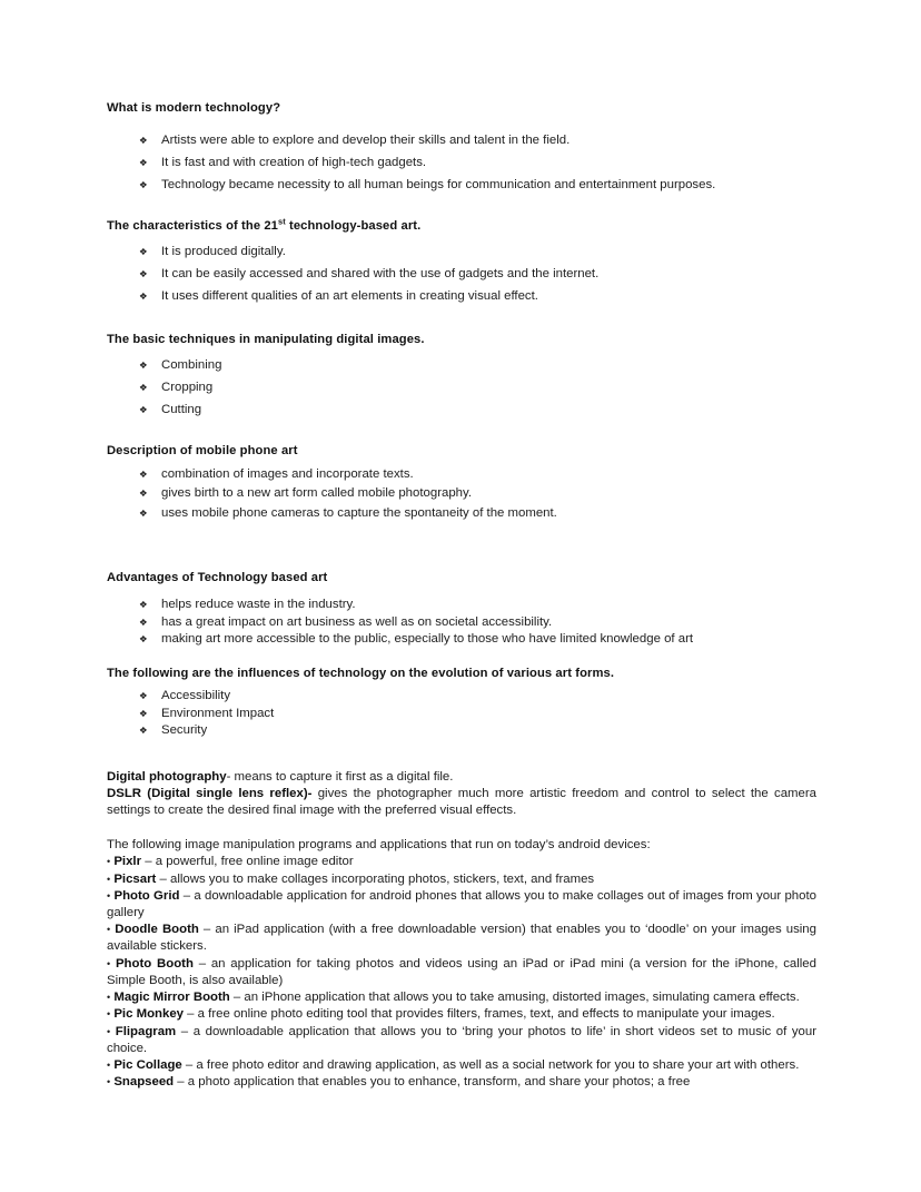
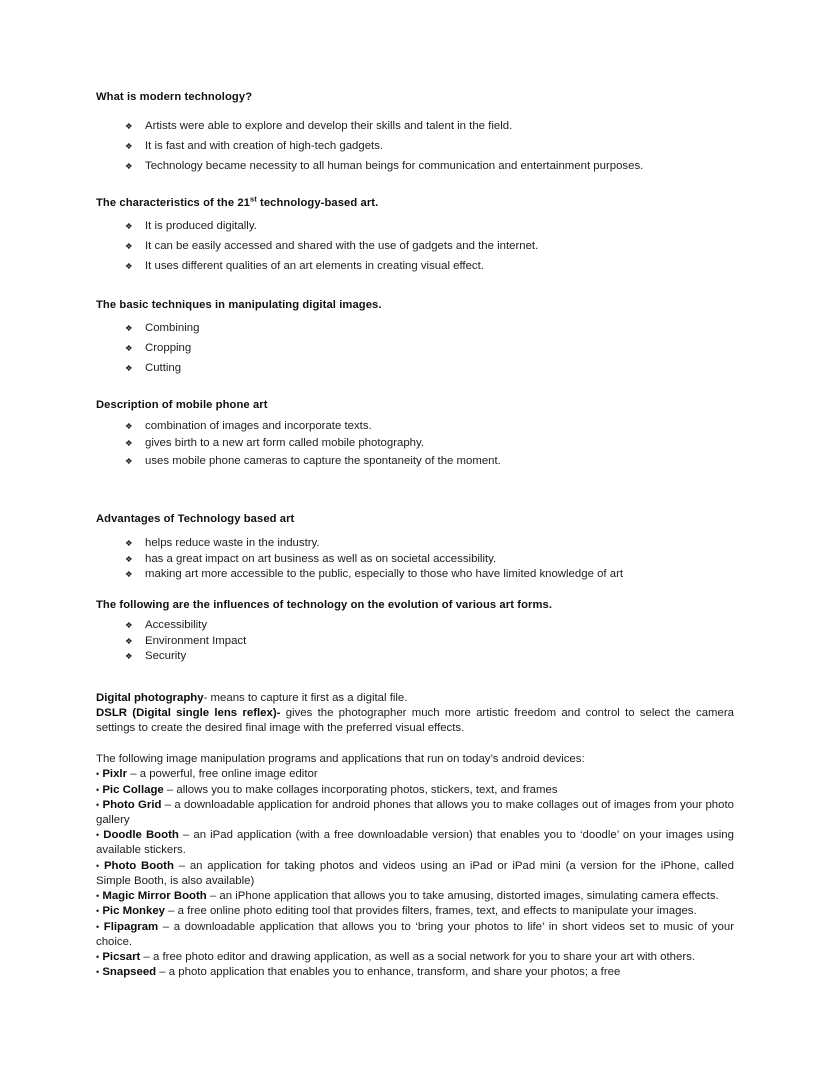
  What is modern technology?
  ❖
  Artists were able to explore and develop their skills and talent in the field.
  ❖
  It is fast and with creation of high-tech gadgets.
  ❖
  Technology became necessity to all human beings for communication and entertainment purposes.
  The characteristics of the 21st technology-based art.
  ❖
  It is produced digitally.
  ❖
  It can be easily accessed and shared with the use of gadgets and the internet.
  ❖
  It uses different qualities of an art elements in creating visual effect.
  The basic techniques in manipulating digital images.
  ❖
  Combining
  ❖
  Cropping
  ❖
  Cutting
  Description of mobile phone art
  ❖
  combination of images and incorporate texts.
  ❖
  gives birth to a new art form called mobile photography.
  ❖
  uses mobile phone cameras to capture the spontaneity of the moment.
  Advantages of Technology based art
  ❖
  helps reduce waste in the industry.
  ❖
  has a great impact on art business as well as on societal accessibility.
  ❖
  making art more accessible to the public, especially to those who have limited knowledge of art
  The following are the influences of technology on the evolution of various art forms.
  ❖
  Accessibility
  ❖
  Environment Impact
  ❖
  Security
  Digital photography- means to capture it first as a digital file.
  DSLR (Digital single lens reflex)- gives the photographer much more artistic freedom and control to select the camera settings to create the desired final image with the preferred visual effects.
  The following image manipulation programs and applications that run on today’s android devices:
  • Pixlr – a powerful, free online image editor
- • Picsart – allows you to make collages incorporating photos, stickers, text, and frames
+ • Pic Collage – allows you to make collages incorporating photos, stickers, text, and frames
  • Photo Grid – a downloadable application for android phones that allows you to make collages out of images from your photo gallery
  • Doodle Booth – an iPad application (with a free downloadable version) that enables you to ‘doodle’ on your images using available stickers.
  • Photo Booth – an application for taking photos and videos using an iPad or iPad mini (a version for the iPhone, called Simple Booth, is also available)
  • Magic Mirror Booth – an iPhone application that allows you to take amusing, distorted images, simulating camera effects.
  • Pic Monkey – a free online photo editing tool that provides filters, frames, text, and effects to manipulate your images.
  • Flipagram – a downloadable application that allows you to ‘bring your photos to life’ in short videos set to music of your choice.
- • Pic Collage – a free photo editor and drawing application, as well as a social network for you to share your art with others.
+ • Picsart – a free photo editor and drawing application, as well as a social network for you to share your art with others.
  • Snapseed – a photo application that enables you to enhance, transform, and share your photos; a free
